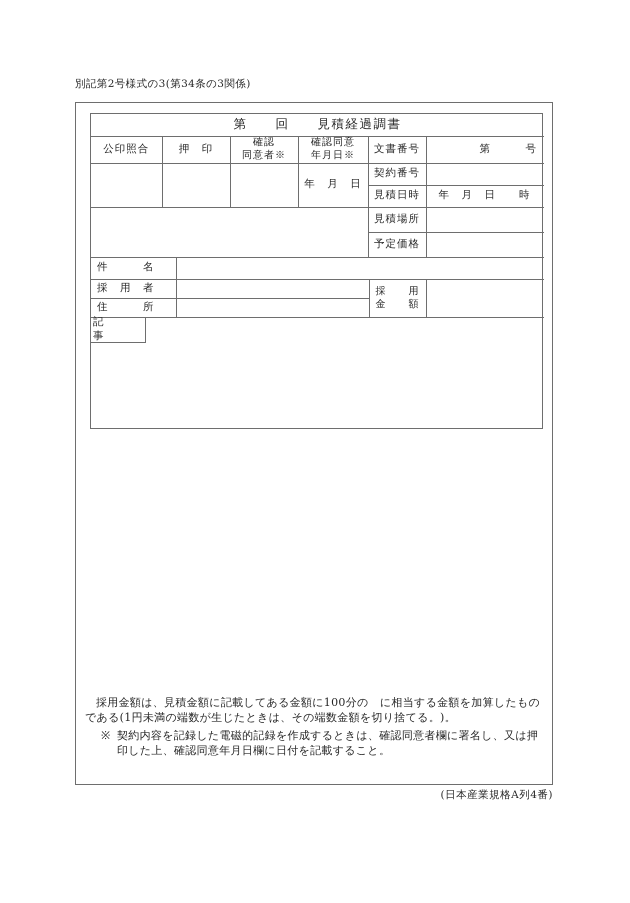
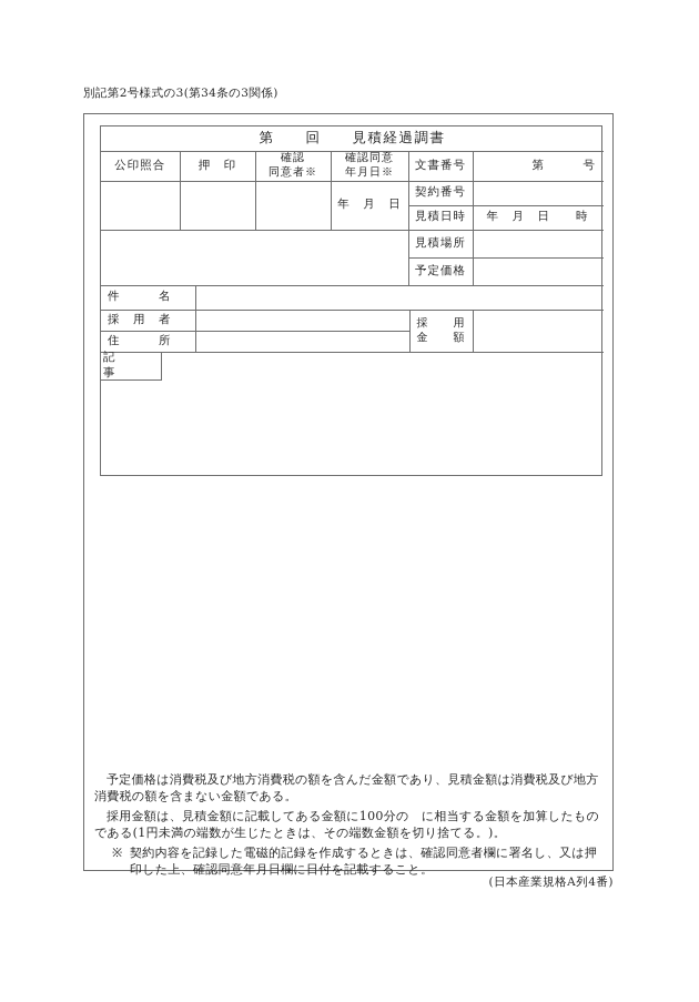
  別記第2号様式の3(第34条の3関係)
  第 回 見積経過調書
  公印照合	押 印	確認 同意者※	確認同意 年月日※	文書番号	第 号
  			年 月 日	契約番号
  見積日時	年 月 日 時
  	見積場所
  予定価格
  件 名
  採 用 者		採 用 金 額
  住 所
  記 事
+ 予定価格は消費税及び地方消費税の額を含んだ金額であり、見積金額は消費税及び地方消費税の額を含まない金額である。
  採用金額は、見積金額に記載してある金額に100分の に相当する金額を加算したものである(1円未満の端数が生じたときは、その端数金額を切り捨てる。)。
  ※
  契約内容を記録した電磁的記録を作成するときは、確認同意者欄に署名し、又は押印した上、確認同意年月日欄に日付を記載すること。
  (日本産業規格A列4番)
